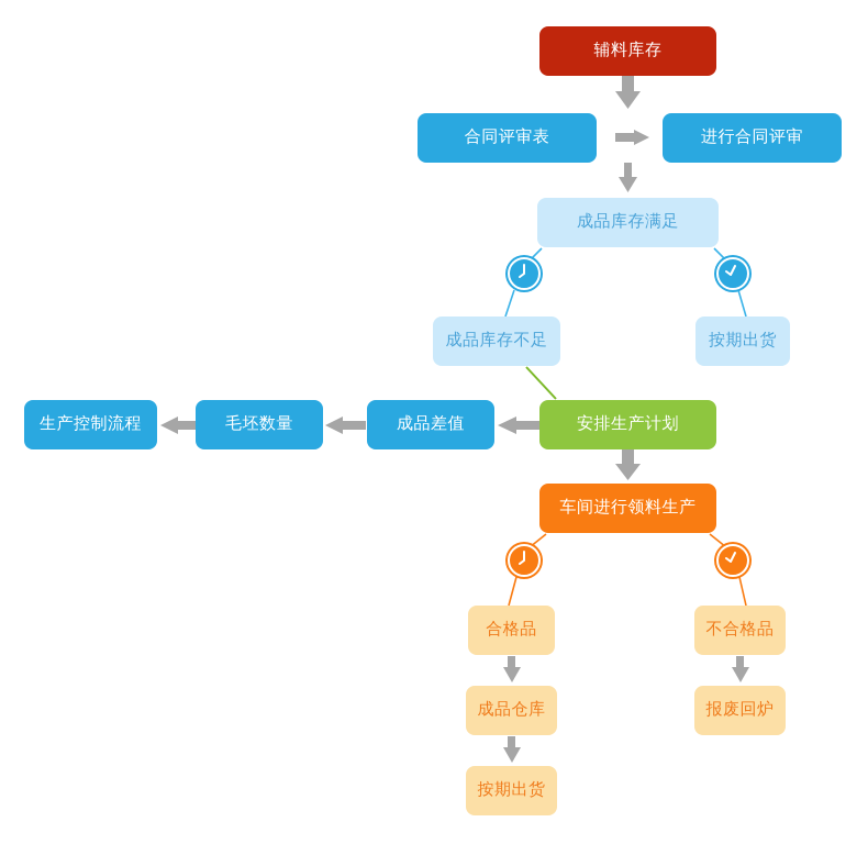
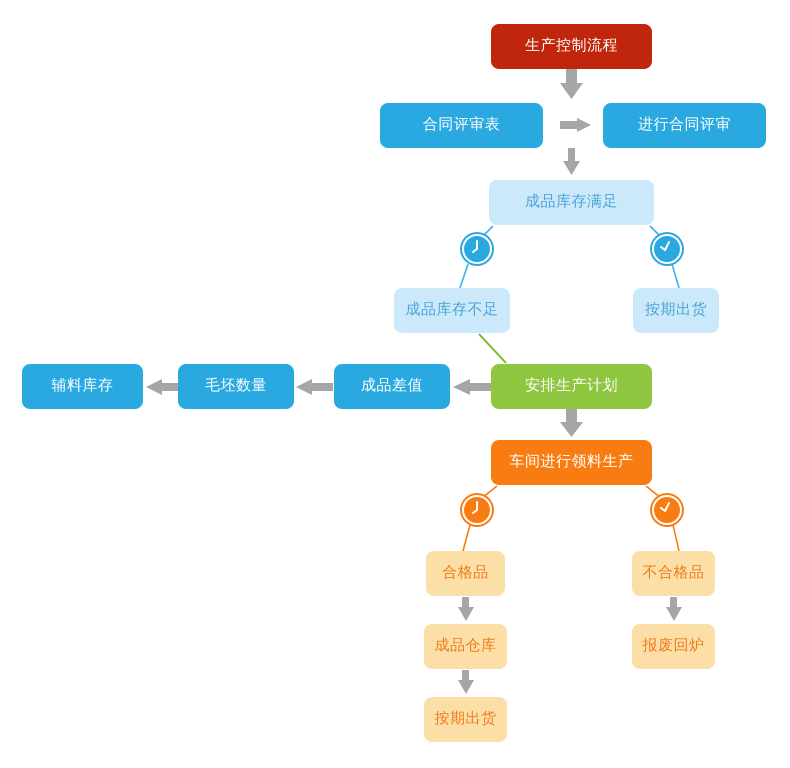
- 辅料库存
+ 生产控制流程
  合同评审表
  进行合同评审
  成品库存满足
  成品库存不足
  按期出货
  安排生产计划
  成品差值
  毛坯数量
- 生产控制流程
+ 辅料库存
  车间进行领料生产
  合格品
  不合格品
  成品仓库
  报废回炉
  按期出货
